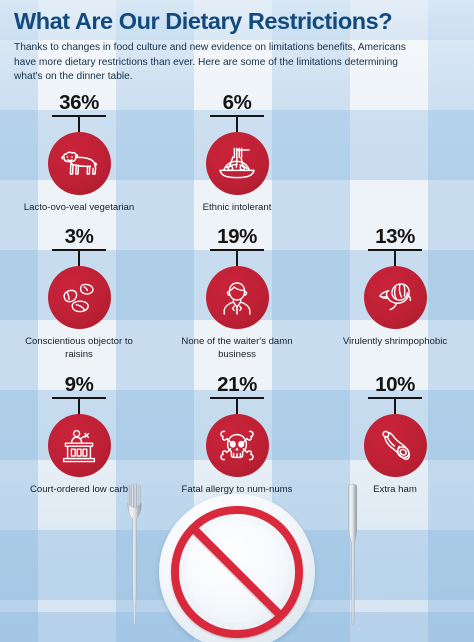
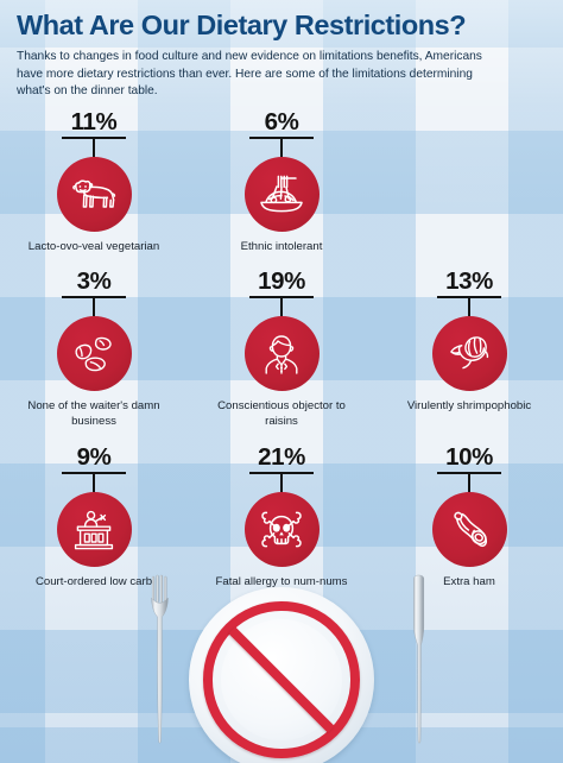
  What Are Our Dietary Restrictions?
  Thanks to changes in food culture and new evidence on limitations benefits, Americans have more dietary restrictions than ever. Here are some of the limitations determining what's on the dinner table.
- 36%
+ 11%
  Lacto-ovo-veal vegetarian
  6%
  Ethnic intolerant
  3%
- Conscientious objector to raisins
+ None of the waiter's damn business
  19%
- None of the waiter's damn business
+ Conscientious objector to raisins
  13%
  Virulently shrimpophobic
  9%
  Court-ordered low carb
  21%
  Fatal allergy to num-nums
  10%
  Extra ham
